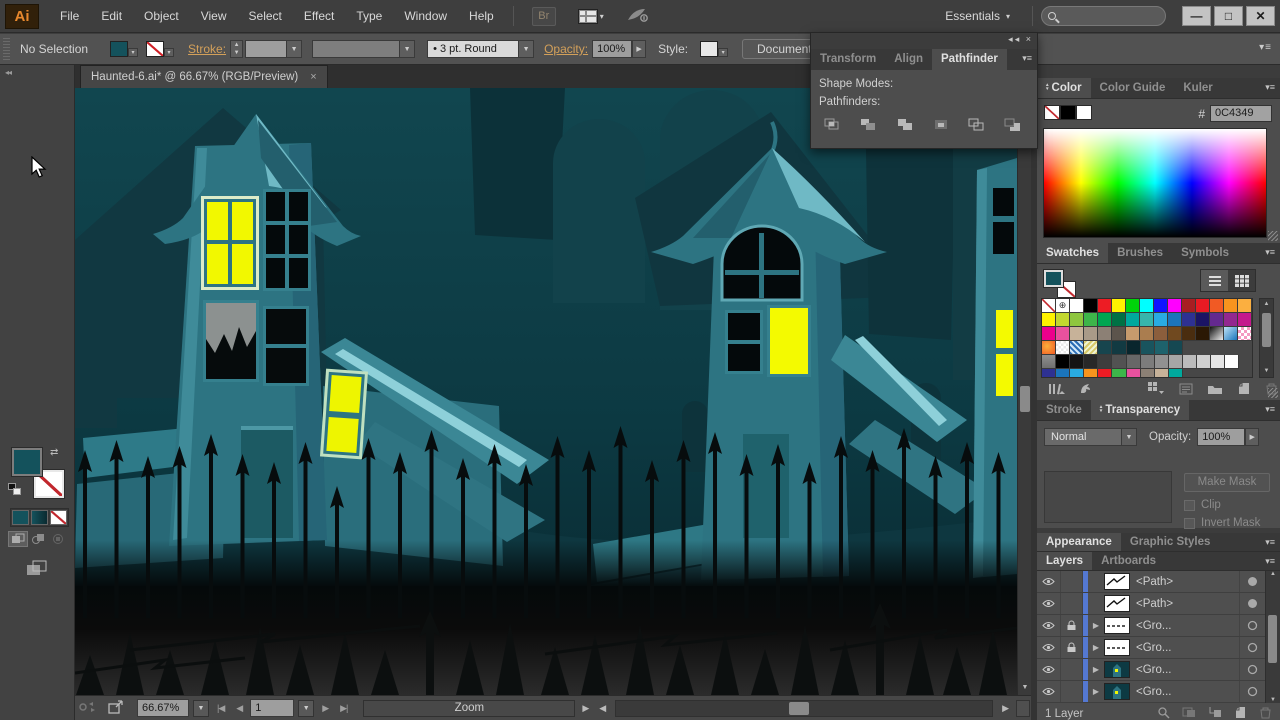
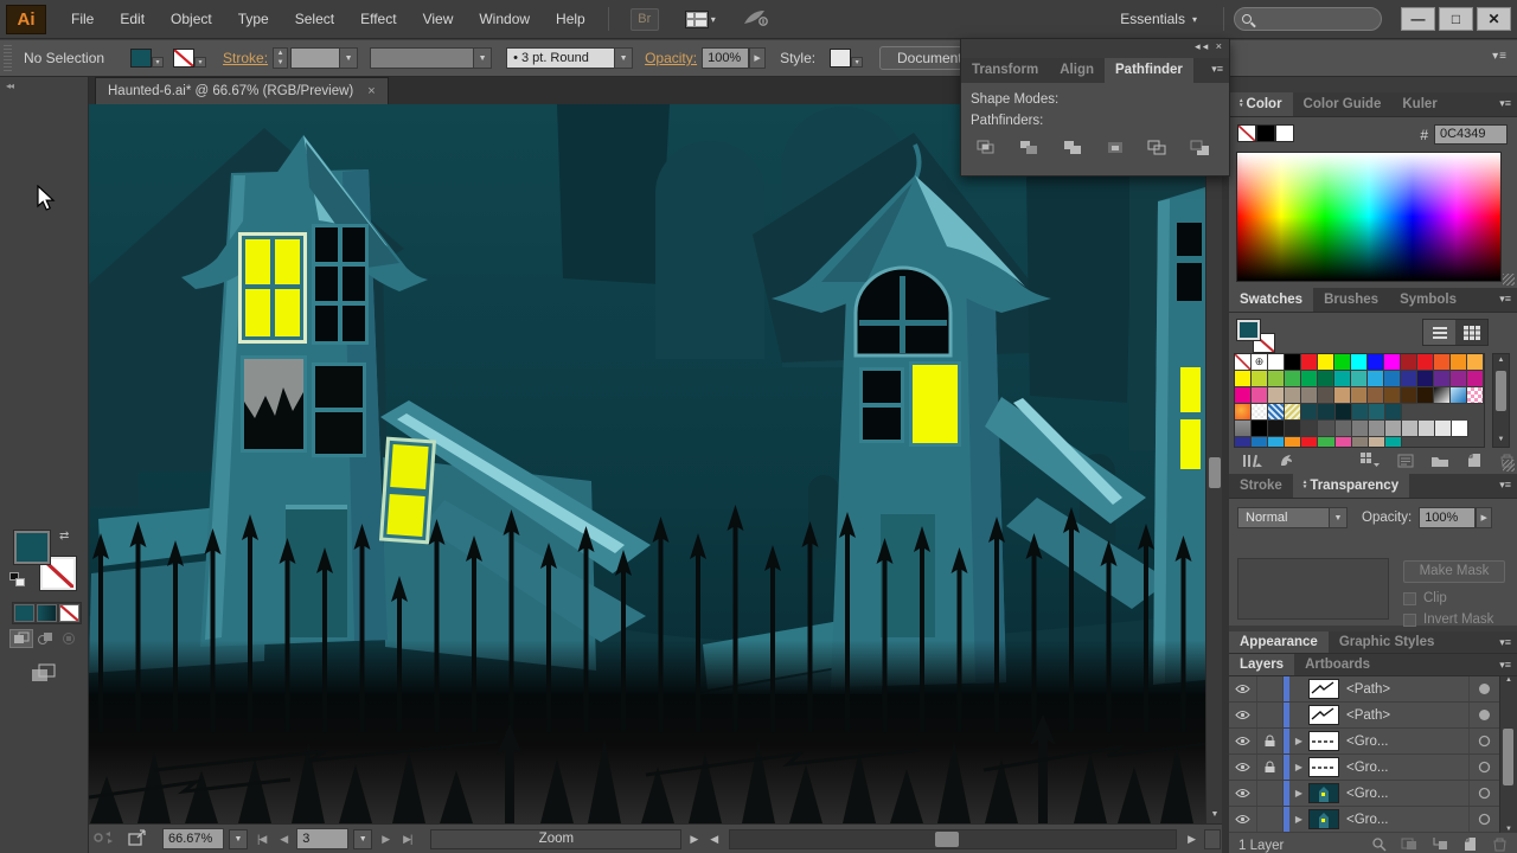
  Ai
  File
  Edit
  Object
- View
+ Type
  Select
  Effect
- Type
+ View
  Window
  Help
  Br
  ▾
  Essentials
  ▾
  —
  □
  ✕
  No Selection
  Stroke:
  • 3 pt. Round
  Opacity:
  100%
  Style:
  Documen
  ▾≡
  Haunted-6.ai* @ 66.67% (RGB/Preview)
  ×
  ◂◂
  ⇄
  66.67%
  |◀
  ◀
- 1
+ 3
  ▶
  ▶|
  Zoom
  ▶
  ◀
  ▶
  Color
  Color Guide
  Kuler
  ▾≡
  #
  0C4349
  Swatches
  Brushes
  Symbols
  ▾≡
  ⊕
  Stroke
  Transparency
  ▾≡
  Normal
  Opacity:
  100%
  Make Mask
  Clip
  Invert Mask
  Appearance
  Graphic Styles
  ▾≡
  Layers
  Artboards
  ▾≡
  <Path>
  <Path>
  ▶
  <Gro...
  ▶
  <Gro...
  ▶
  <Gro...
  ▶
  <Gro...
  1 Layer
  ◂◂ ×
  Transform
  Align
  Pathfinder
  ▾≡
  Shape Modes:
  Pathfinders:
